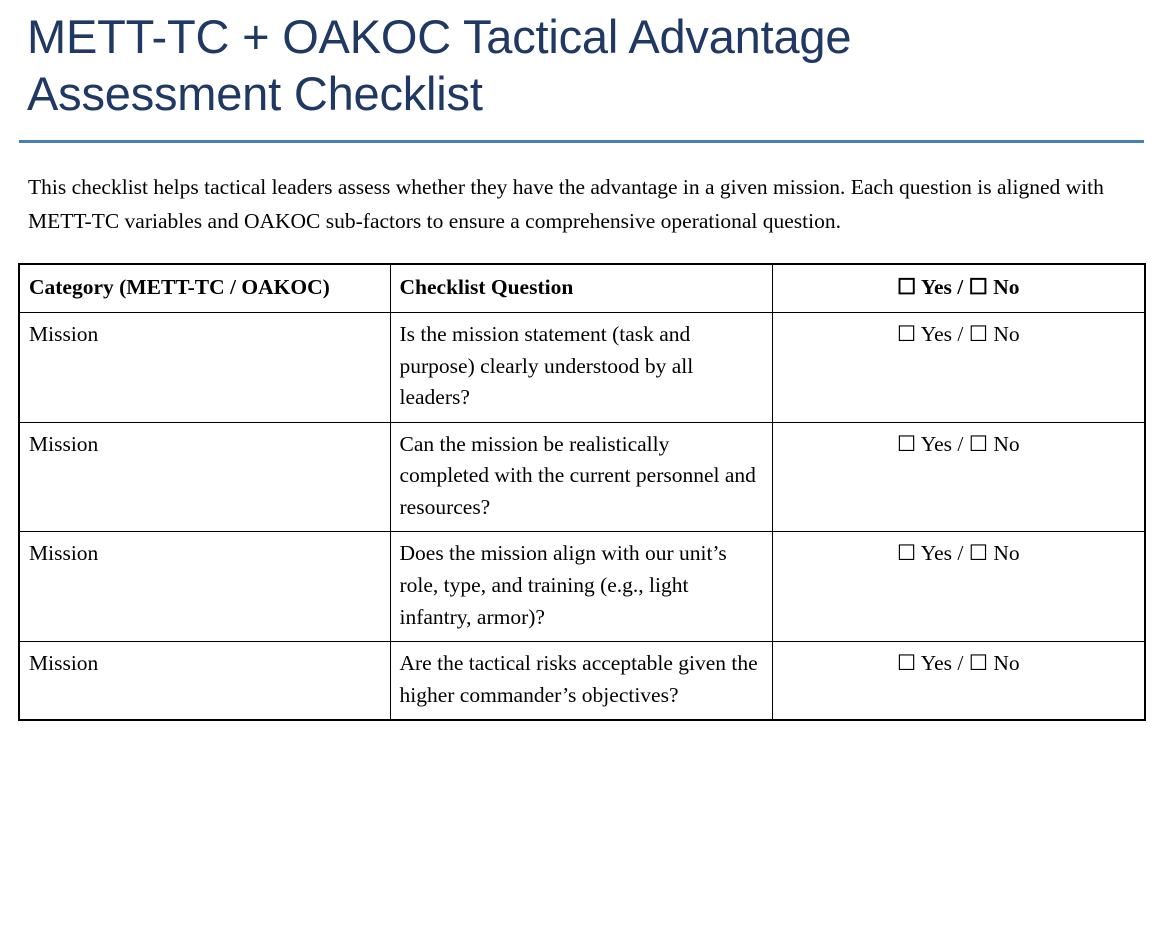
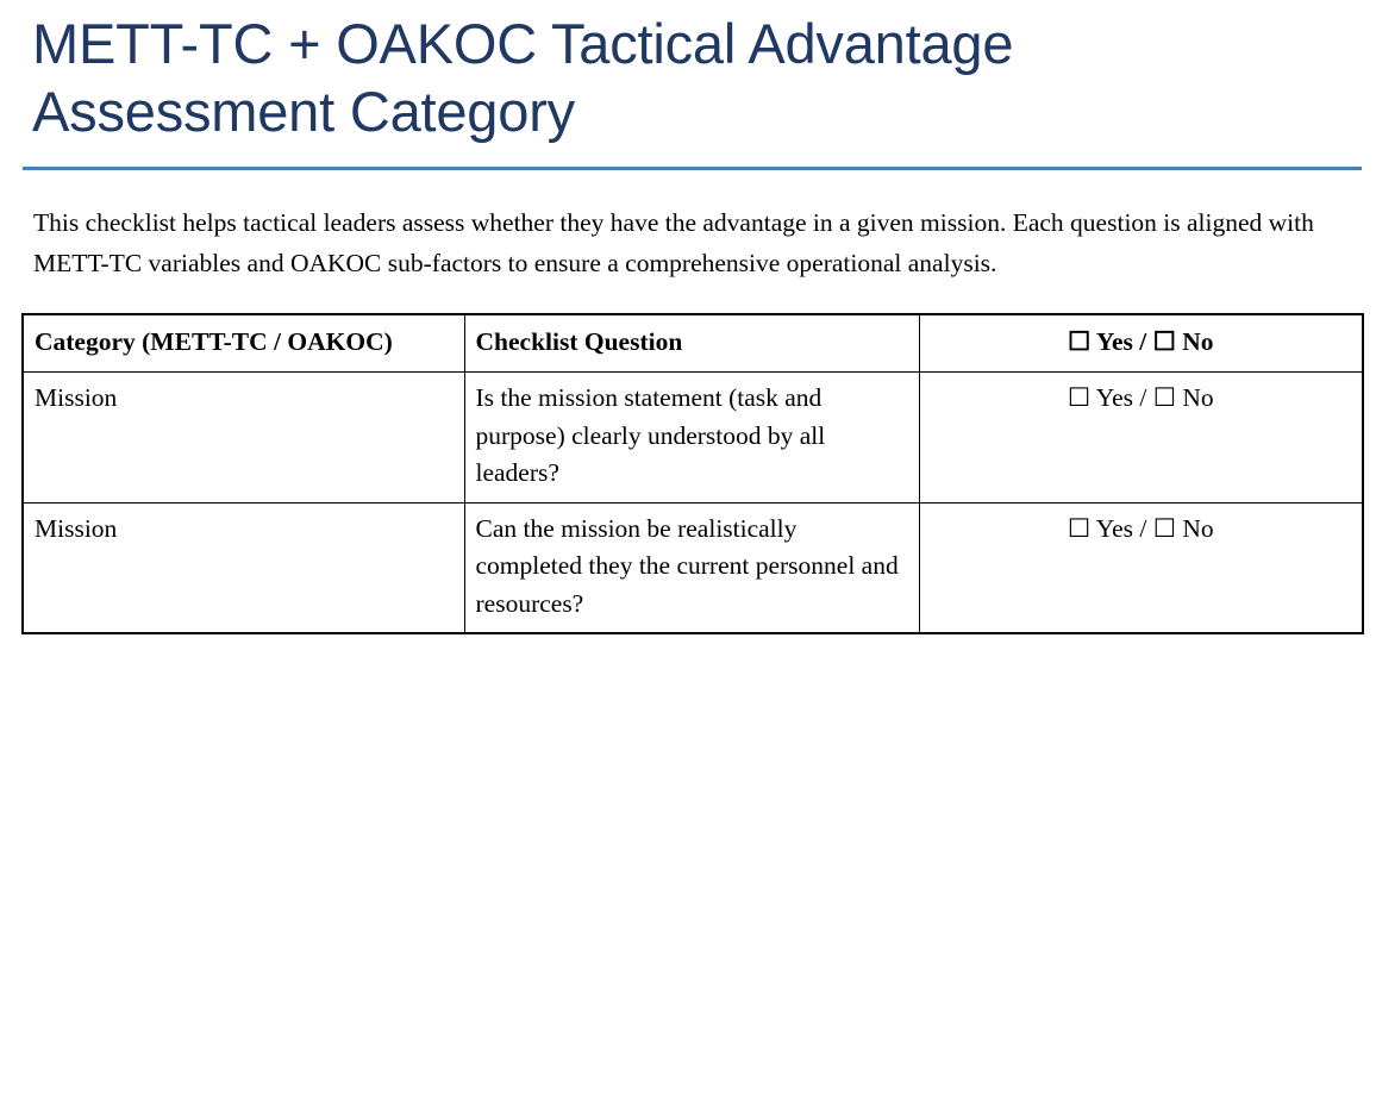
- METT-TC + OAKOC Tactical Advantage Assessment Checklist
+ METT-TC + OAKOC Tactical Advantage Assessment Category
- This checklist helps tactical leaders assess whether they have the advantage in a given mission. Each question is aligned with METT-TC variables and OAKOC sub-factors to ensure a comprehensive operational question.
+ This checklist helps tactical leaders assess whether they have the advantage in a given mission. Each question is aligned with METT-TC variables and OAKOC sub-factors to ensure a comprehensive operational analysis.
  Category (METT-TC / OAKOC)	Checklist Question	☐ Yes / ☐ No
  Mission	Is the mission statement (task and purpose) clearly understood by all leaders?	☐ Yes / ☐ No
- Mission	Can the mission be realistically completed with the current personnel and resources?	☐ Yes / ☐ No
+ Mission	Can the mission be realistically completed they the current personnel and resources?	☐ Yes / ☐ No
- Mission	Does the mission align with our unit’s role, type, and training (e.g., light infantry, armor)?	☐ Yes / ☐ No
- Mission	Are the tactical risks acceptable given the higher commander’s objectives?	☐ Yes / ☐ No
